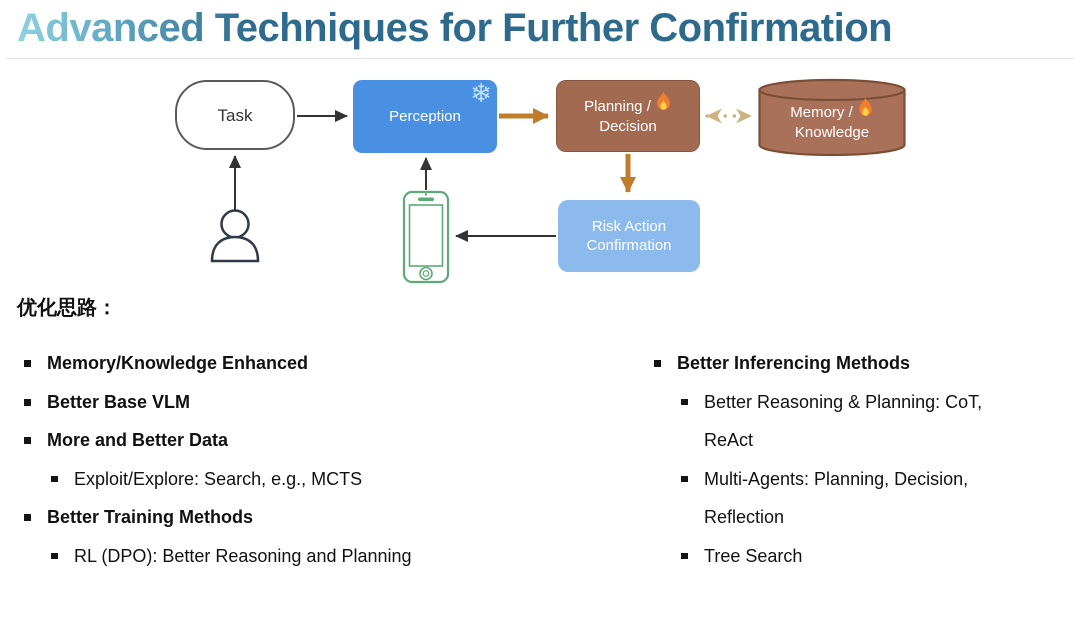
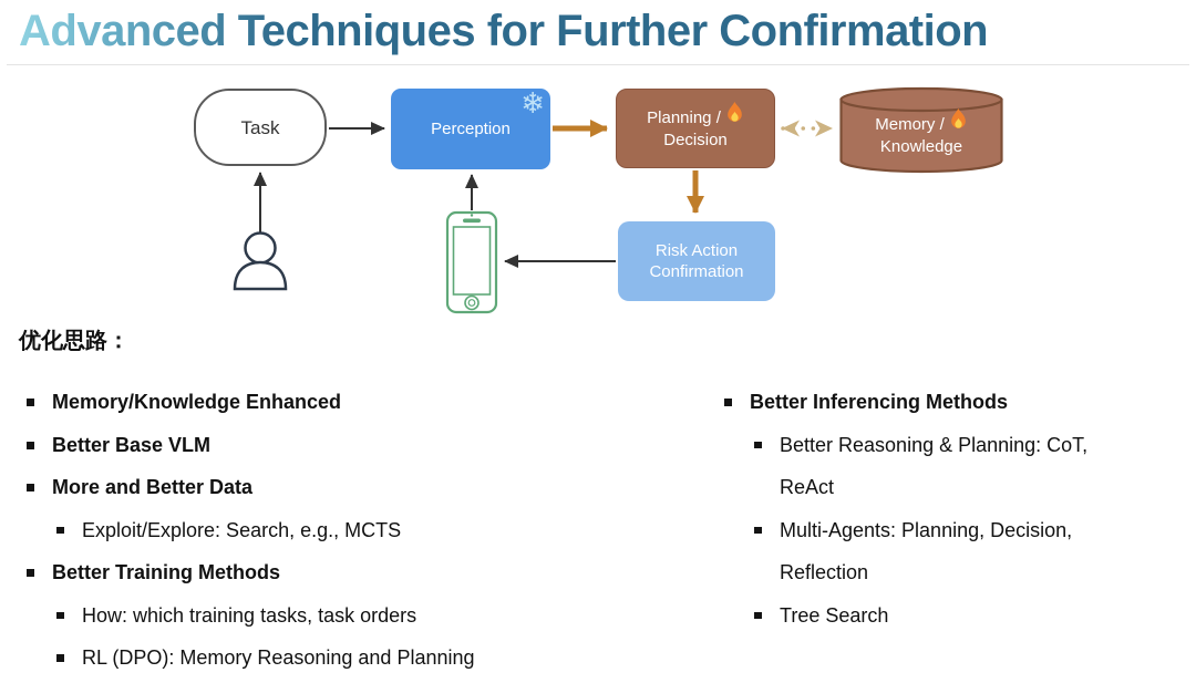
  Advanced Techniques for Further Confirmation
  Task
  Perception
  Planning /
  Decision
  Memory /
  Knowledge
  Risk Action
  Confirmation
  优化思路：
  Memory/Knowledge Enhanced
  Better Base VLM
  More and Better Data
  Exploit/Explore: Search, e.g., MCTS
  Better Training Methods
+ How: which training tasks, task orders
- RL (DPO): Better Reasoning and Planning
+ RL (DPO): Memory Reasoning and Planning
  Better Inferencing Methods
  Better Reasoning & Planning: CoT,
  ReAct
  Multi-Agents: Planning, Decision,
  Reflection
  Tree Search
